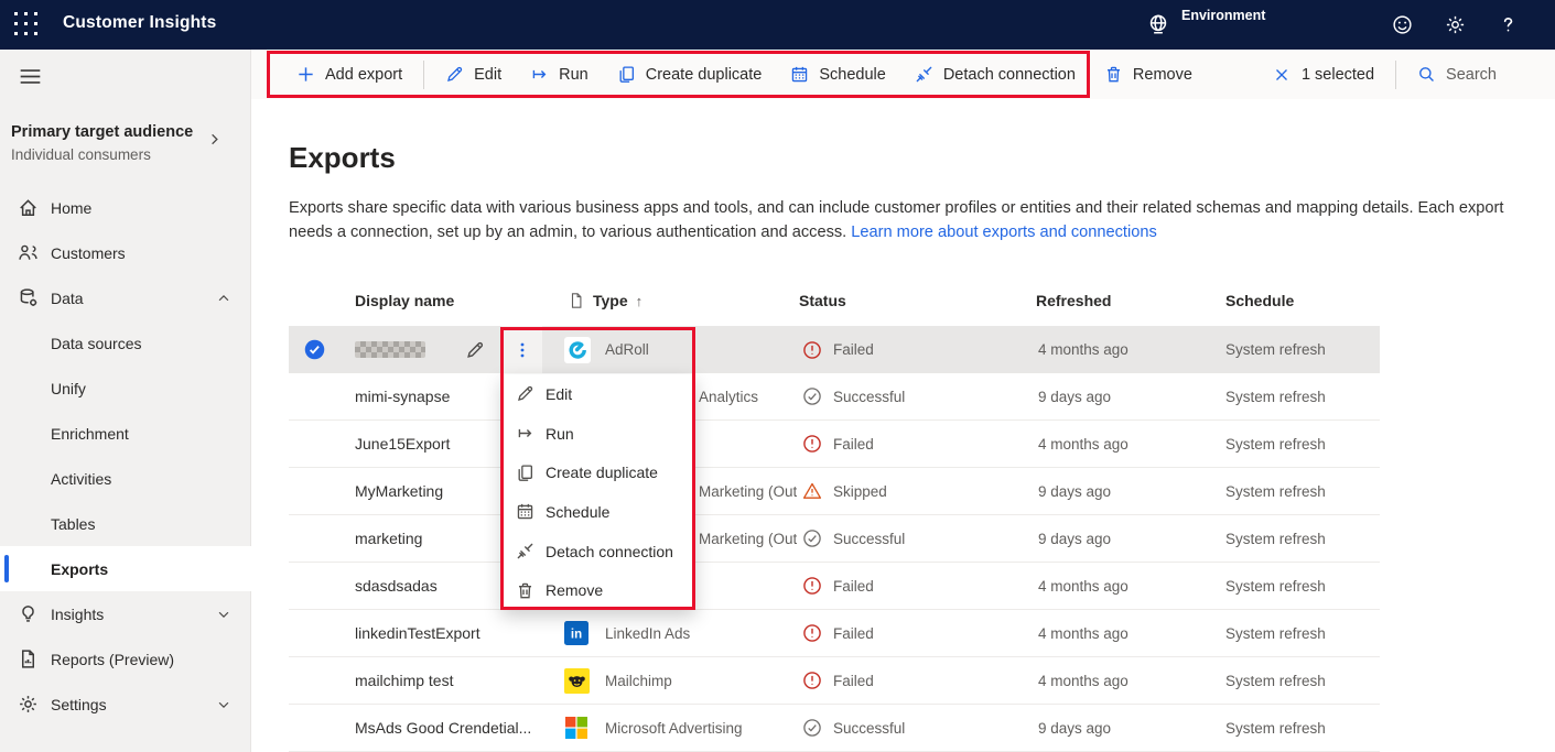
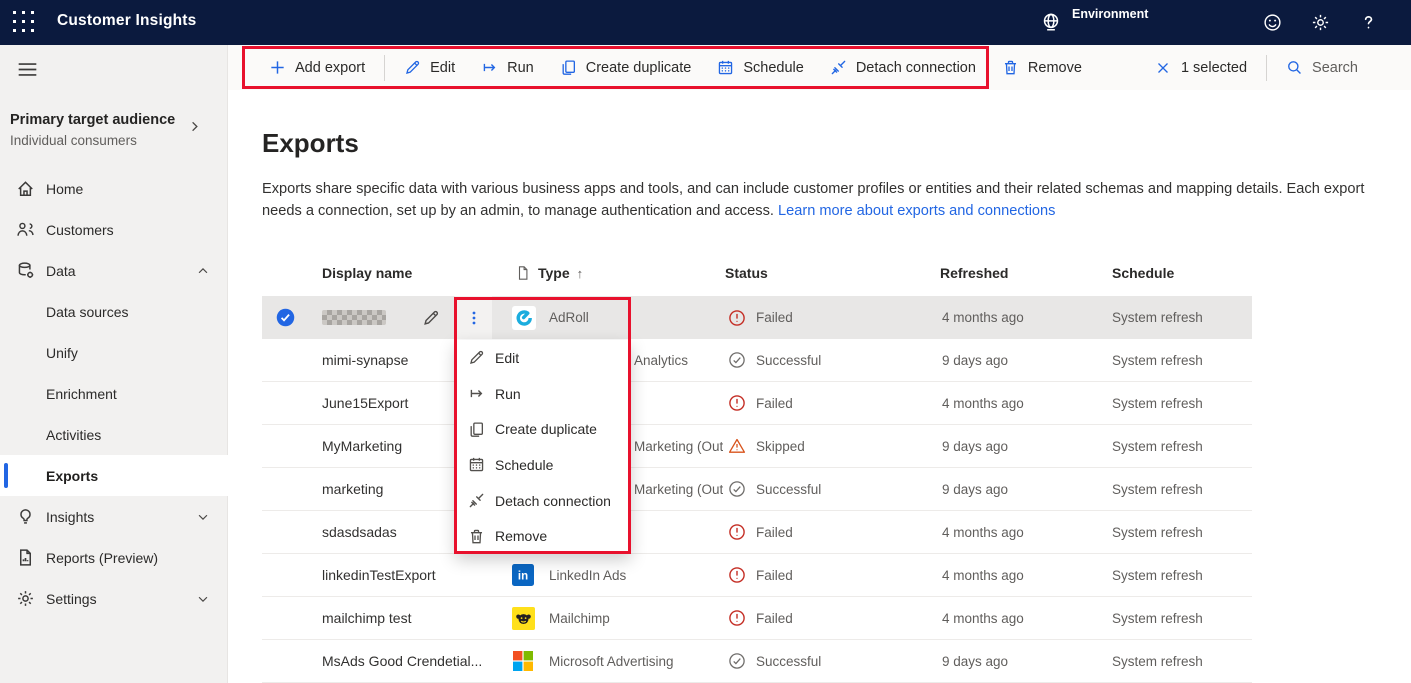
  Customer Insights
  Environment
  Add export
  Edit
  Run
  Create duplicate
  Schedule
  Detach connection
  Remove
  1 selected
  Search
  Primary target audience
  Individual consumers
  Home
  Customers
  Data
  Data sources
  Unify
  Enrichment
  Activities
- Tables
  Exports
  Insights
  Reports (Preview)
  Settings
  Exports
- Exports share specific data with various business apps and tools, and can include customer profiles or entities and their related schemas and mapping details. Each export needs a connection, set up by an admin, to various authentication and access. Learn more about exports and connections
+ Exports share specific data with various business apps and tools, and can include customer profiles or entities and their related schemas and mapping details. Each export needs a connection, set up by an admin, to manage authentication and access. Learn more about exports and connections
  Display name
  Type
  ↑
  Status
  Refreshed
  Schedule
  AdRoll
  Failed
  4 months ago
  System refresh
  mimi-synapse
  Analytics
  Successful
  9 days ago
  System refresh
  June15Export
  Failed
  4 months ago
  System refresh
  MyMarketing
  Marketing (Out
  Skipped
  9 days ago
  System refresh
  marketing
  Marketing (Out
  Successful
  9 days ago
  System refresh
  sdasdsadas
  Failed
  4 months ago
  System refresh
  linkedinTestExport
  in
  LinkedIn Ads
  Failed
  4 months ago
  System refresh
  mailchimp test
  Mailchimp
  Failed
  4 months ago
  System refresh
  MsAds Good Crendetial...
  Microsoft Advertising
  Successful
  9 days ago
  System refresh
  Edit
  Run
  Create duplicate
  Schedule
  Detach connection
  Remove
